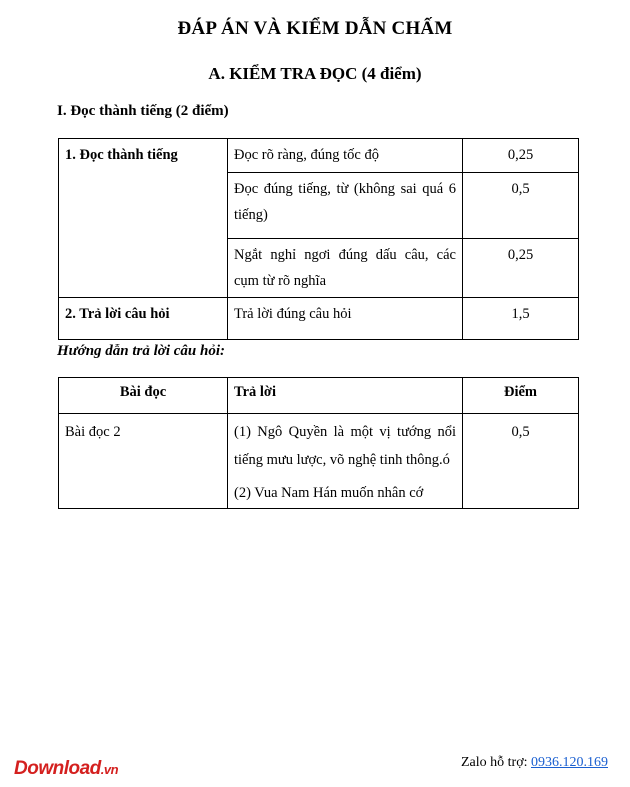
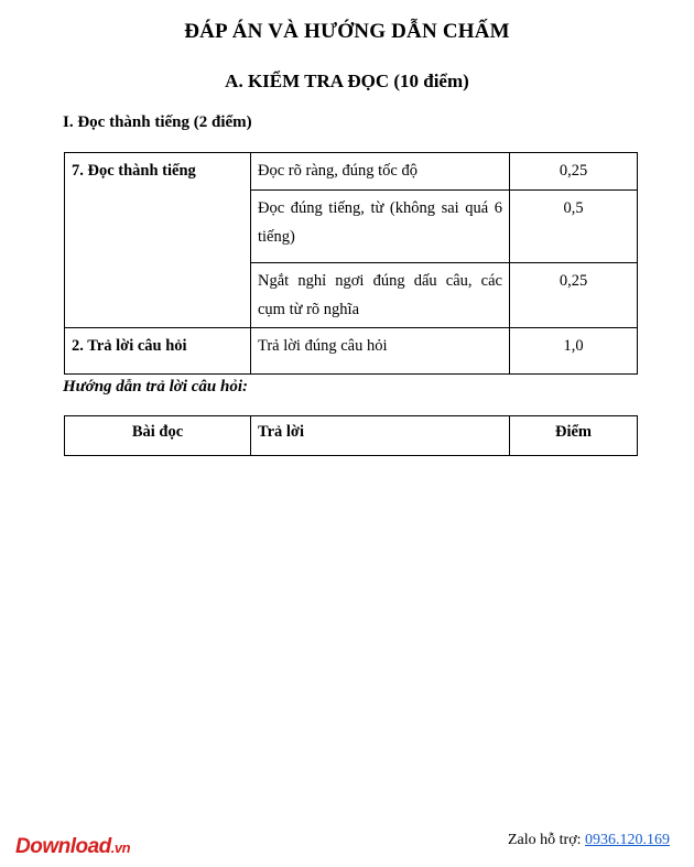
- ĐÁP ÁN VÀ KIỂM DẪN CHẤM
+ ĐÁP ÁN VÀ HƯỚNG DẪN CHẤM
- A. KIỂM TRA ĐỌC (4 điểm)
+ A. KIỂM TRA ĐỌC (10 điểm)
  I. Đọc thành tiếng (2 điểm)
- 1. Đọc thành tiếng	Đọc rõ ràng, đúng tốc độ	0,25
+ 7. Đọc thành tiếng	Đọc rõ ràng, đúng tốc độ	0,25
  Đọc đúng tiếng, từ (không sai quá 6 tiếng)	0,5
  Ngắt nghỉ ngơi đúng dấu câu, các cụm từ rõ nghĩa	0,25
- 2. Trả lời câu hỏi	Trả lời đúng câu hỏi	1,5
+ 2. Trả lời câu hỏi	Trả lời đúng câu hỏi	1,0
  Hướng dẫn trả lời câu hỏi:
  Bài đọc	Trả lời	Điểm
- Bài đọc 2	(1) Ngô Quyền là một vị tướng nổi tiếng mưu lược, võ nghệ tinh thông.ó (2) Vua Nam Hán muốn nhân cớ	0,5
  Download.vn
  Zalo hỗ trợ: 0936.120.169
